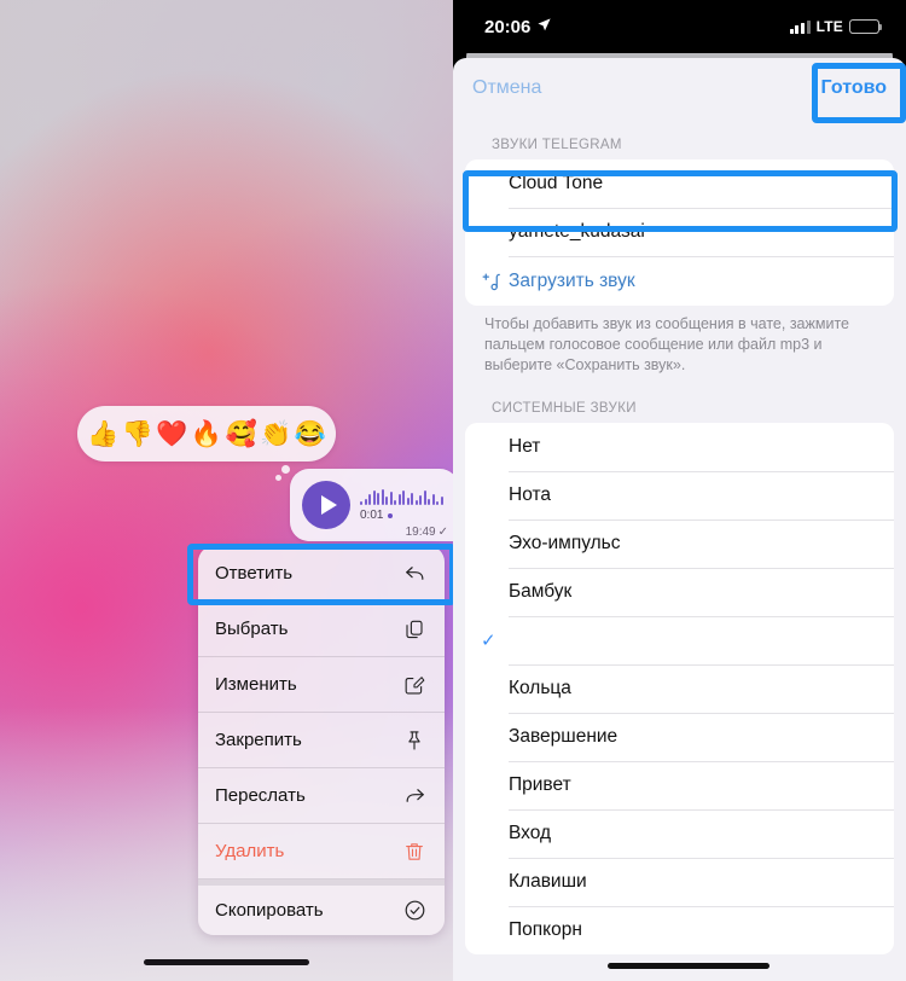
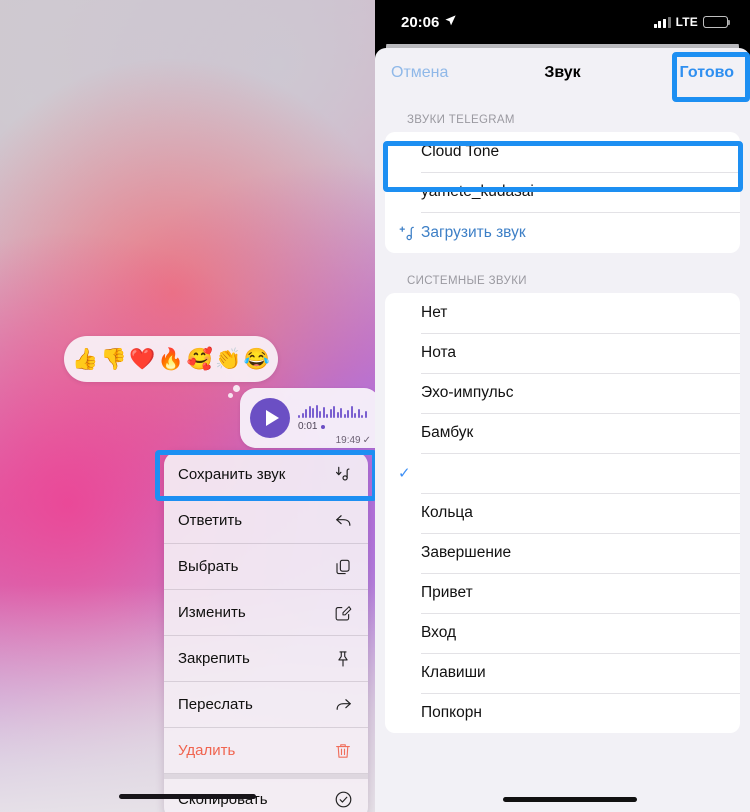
  👍
  👎
  ❤️
  🔥
  🥰
  👏
  😂
  0:01
  19:49
  ✓
+ Сохранить звук
  Ответить
  Выбрать
  Изменить
  Закрепить
  Переслать
  Удалить
  Скопировать
  20:06
  LTE
  Отмена
+ Звук
  Готово
  ЗВУКИ TELEGRAM
  Cloud Tone
  yamete_kudasai
  Загрузить звук
- Чтобы добавить звук из сообщения в чате, зажмите пальцем голосовое сообщение или файл mp3 и выберите «Сохранить звук».
  СИСТЕМНЫЕ ЗВУКИ
  Нет
  Нота
  Эхо-импульс
  Бамбук
  ✓
  Кольца
  Завершение
  Привет
  Вход
  Клавиши
  Попкорн
